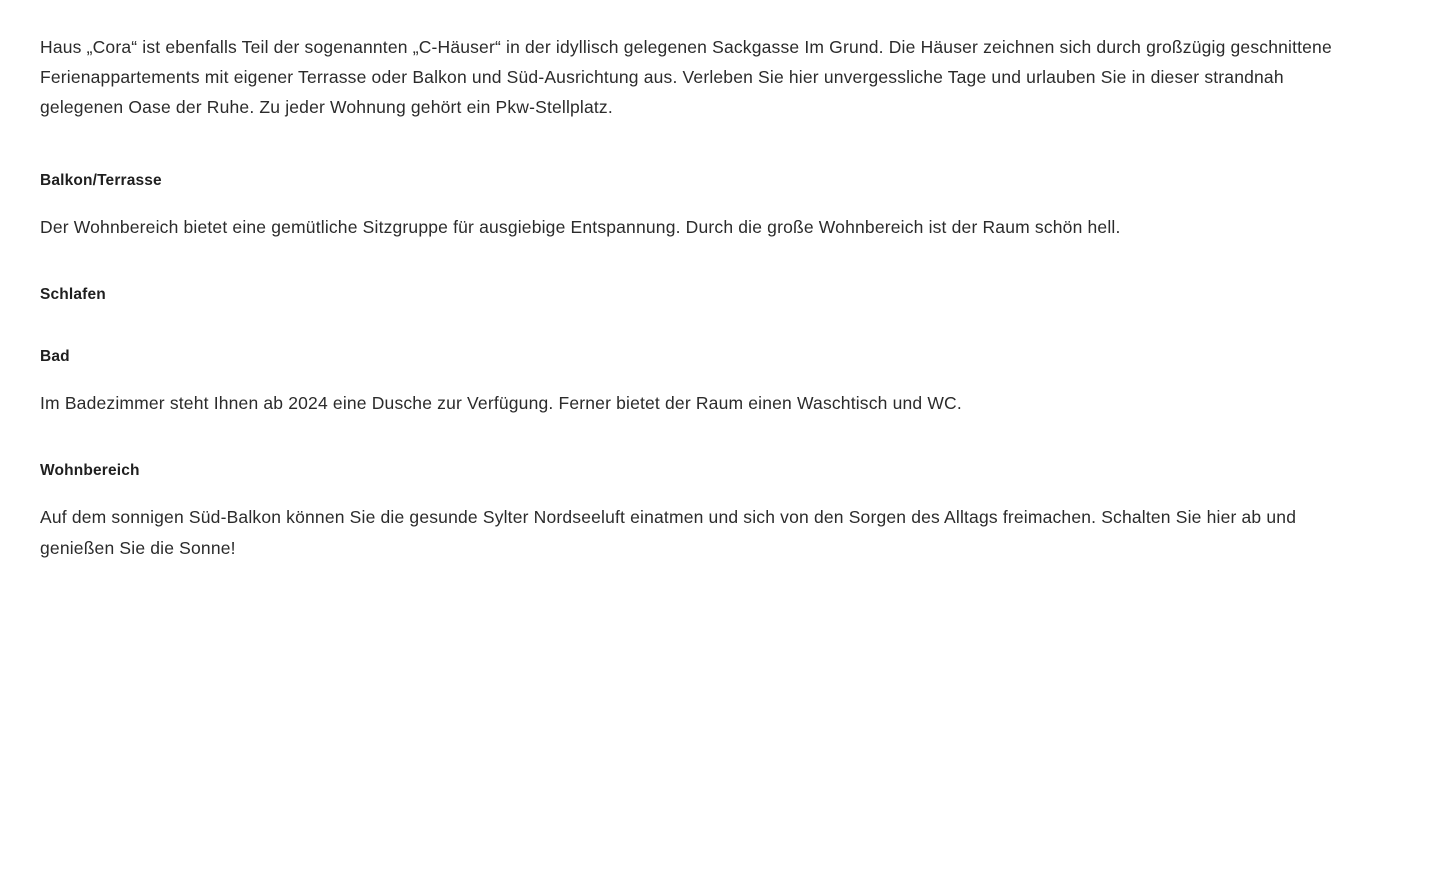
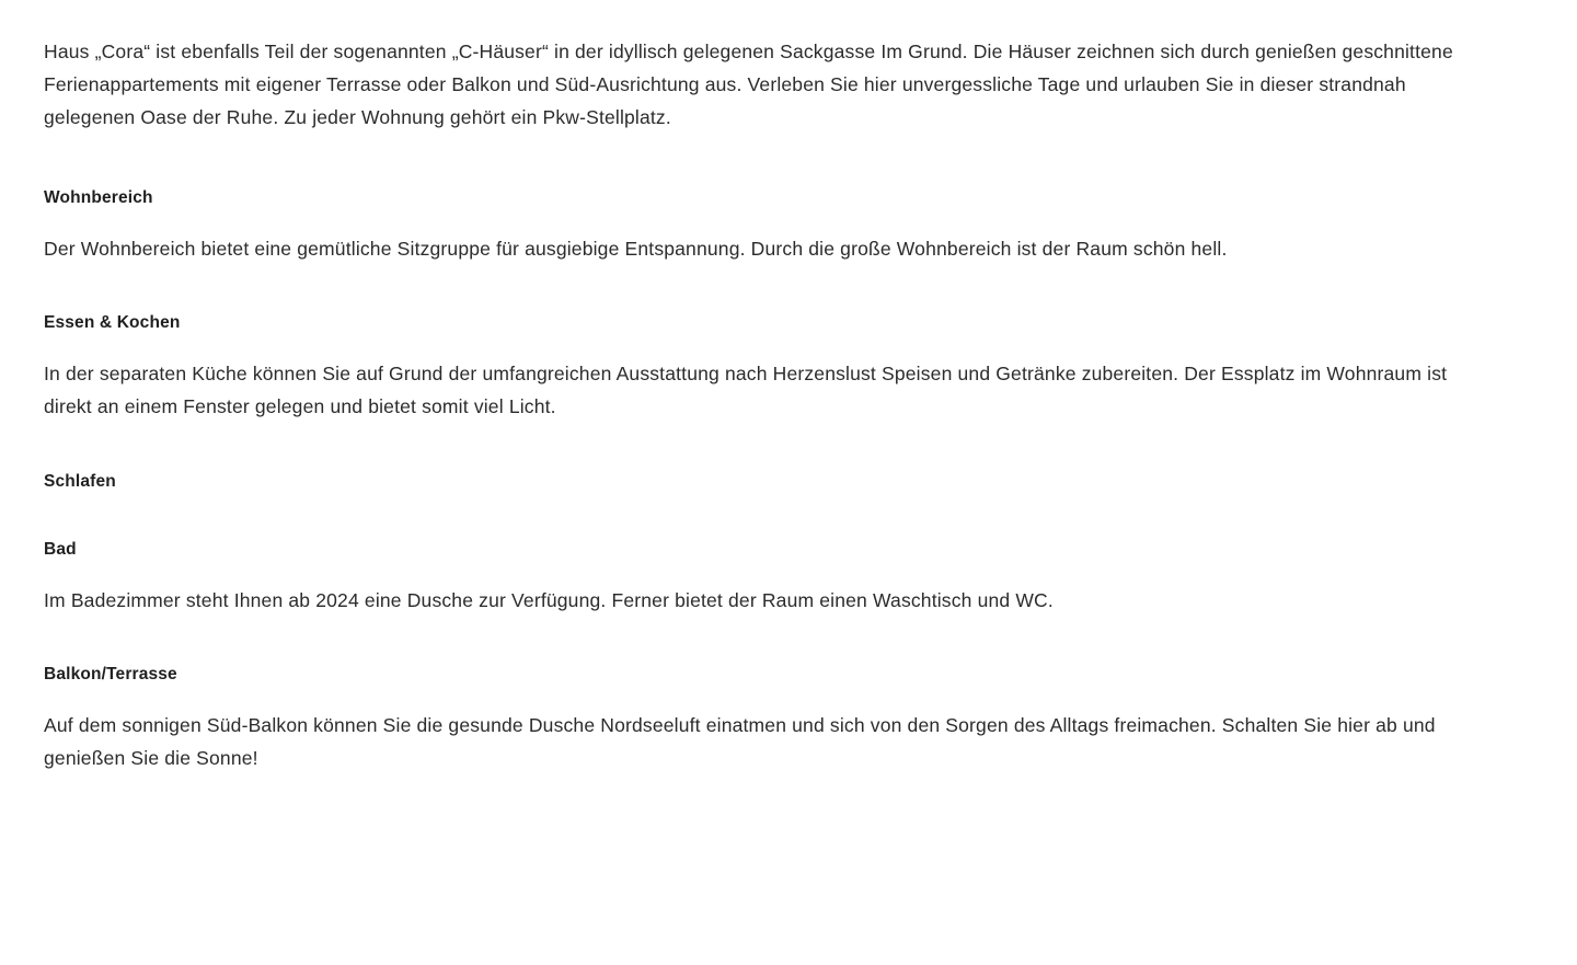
- Haus „Cora“ ist ebenfalls Teil der sogenannten „C-Häuser“ in der idyllisch gelegenen Sackgasse Im Grund. Die Häuser zeichnen sich durch großzügig geschnittene Ferienappartements mit eigener Terrasse oder Balkon und Süd-Ausrichtung aus. Verleben Sie hier unvergessliche Tage und urlauben Sie in dieser strandnah gelegenen Oase der Ruhe. Zu jeder Wohnung gehört ein Pkw-Stellplatz.
+ Haus „Cora“ ist ebenfalls Teil der sogenannten „C-Häuser“ in der idyllisch gelegenen Sackgasse Im Grund. Die Häuser zeichnen sich durch genießen geschnittene Ferienappartements mit eigener Terrasse oder Balkon und Süd-Ausrichtung aus. Verleben Sie hier unvergessliche Tage und urlauben Sie in dieser strandnah gelegenen Oase der Ruhe. Zu jeder Wohnung gehört ein Pkw-Stellplatz.
- Balkon/Terrasse
+ Wohnbereich
  Der Wohnbereich bietet eine gemütliche Sitzgruppe für ausgiebige Entspannung. Durch die große Wohnbereich ist der Raum schön hell.
+ Essen & Kochen
+ In der separaten Küche können Sie auf Grund der umfangreichen Ausstattung nach Herzenslust Speisen und Getränke zubereiten. Der Essplatz im Wohnraum ist direkt an einem Fenster gelegen und bietet somit viel Licht.
  Schlafen
  Bad
  Im Badezimmer steht Ihnen ab 2024 eine Dusche zur Verfügung. Ferner bietet der Raum einen Waschtisch und WC.
- Wohnbereich
+ Balkon/Terrasse
- Auf dem sonnigen Süd-Balkon können Sie die gesunde Sylter Nordseeluft einatmen und sich von den Sorgen des Alltags freimachen. Schalten Sie hier ab und genießen Sie die Sonne!
+ Auf dem sonnigen Süd-Balkon können Sie die gesunde Dusche Nordseeluft einatmen und sich von den Sorgen des Alltags freimachen. Schalten Sie hier ab und genießen Sie die Sonne!
